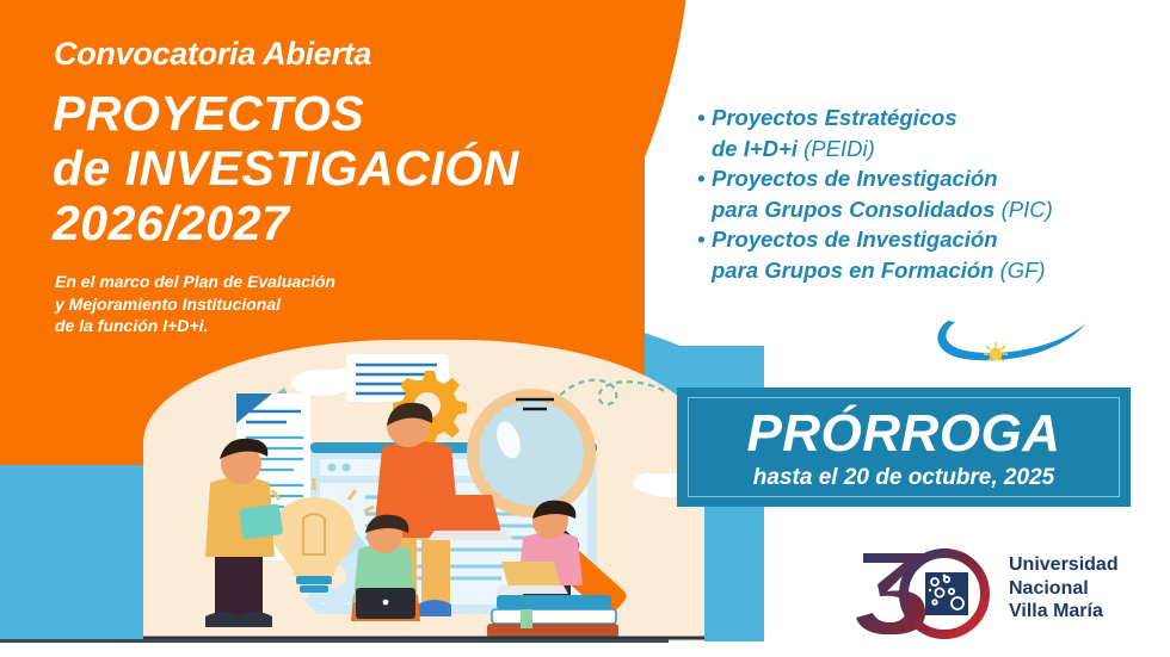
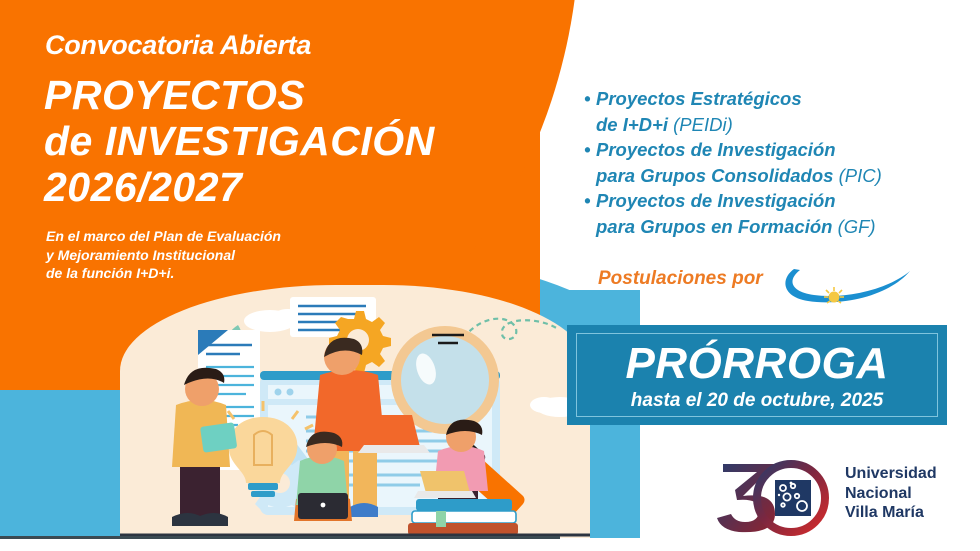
  Convocatoria Abierta
  PROYECTOS
  de INVESTIGACIÓN
  2026/2027
  En el marco del Plan de Evaluación
  y Mejoramiento Institucional
  de la función I+D+i.
  • Proyectos Estratégicos
  de I+D+i (PEIDi)
  • Proyectos de Investigación
  para Grupos Consolidados (PIC)
  • Proyectos de Investigación
  para Grupos en Formación (GF)
+ Postulaciones por
  PRÓRROGA
  hasta el 20 de octubre, 2025
  Universidad
  Nacional
  Villa María
